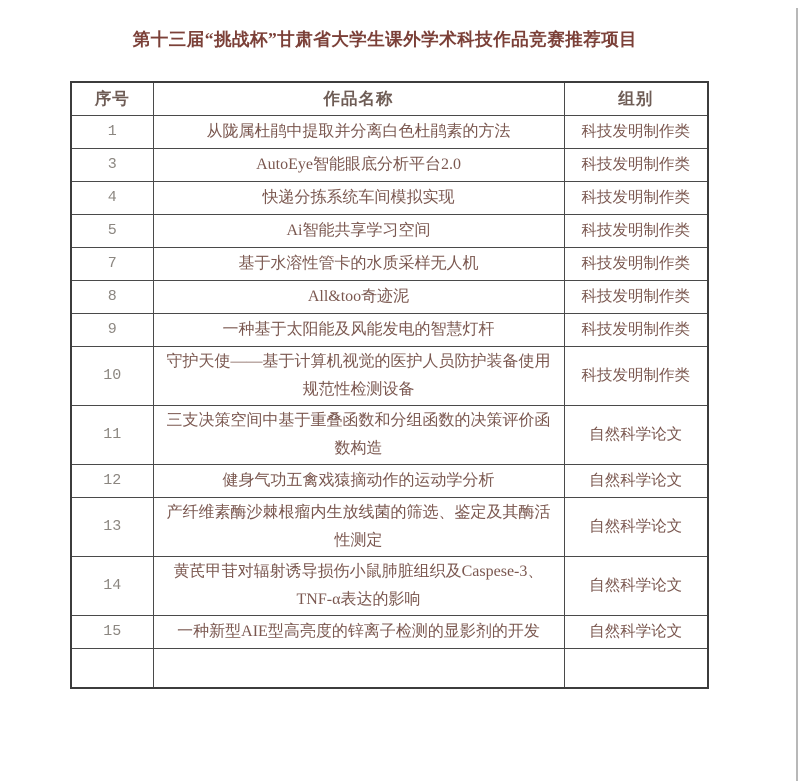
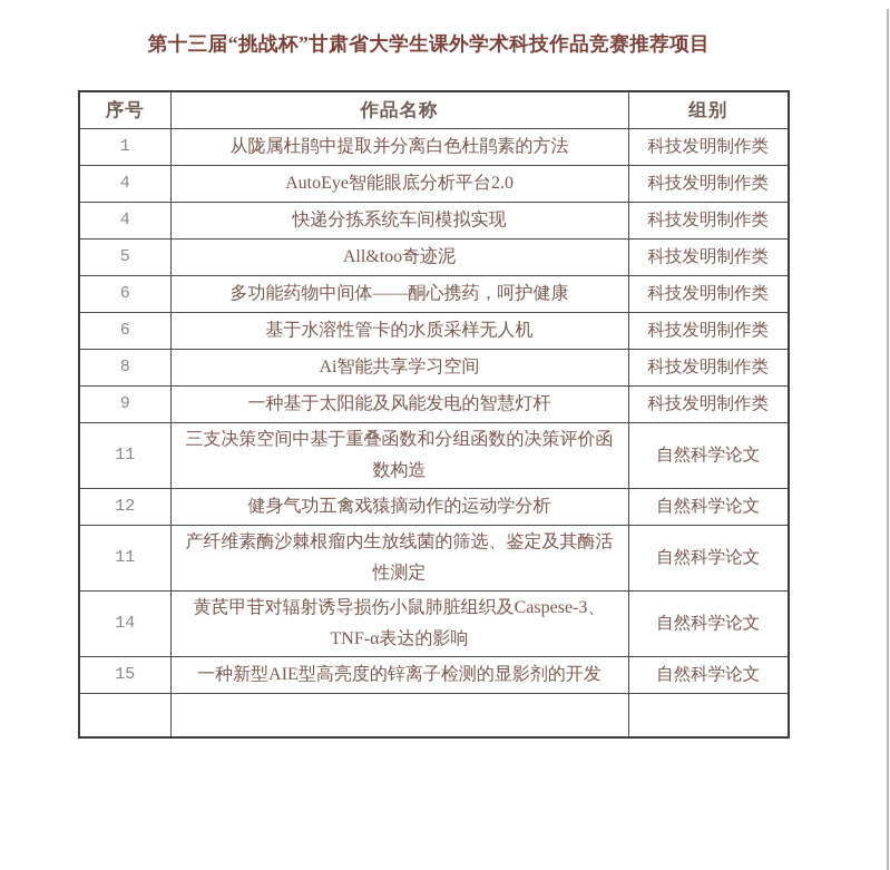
  第十三届“挑战杯”甘肃省大学生课外学术科技作品竞赛推荐项目
  序号	作品名称	组别
  1	从陇属杜鹃中提取并分离白色杜鹃素的方法	科技发明制作类
- 3	AutoEye智能眼底分析平台2.0	科技发明制作类
+ 4	AutoEye智能眼底分析平台2.0	科技发明制作类
  4	快递分拣系统车间模拟实现	科技发明制作类
- 5	Ai智能共享学习空间	科技发明制作类
+ 5	All&too奇迹泥	科技发明制作类
+ 6	多功能药物中间体——酮心携药，呵护健康	科技发明制作类
- 7	基于水溶性管卡的水质采样无人机	科技发明制作类
+ 6	基于水溶性管卡的水质采样无人机	科技发明制作类
- 8	All&too奇迹泥	科技发明制作类
+ 8	Ai智能共享学习空间	科技发明制作类
  9	一种基于太阳能及风能发电的智慧灯杆	科技发明制作类
- 10	守护天使——基于计算机视觉的医护人员防护装备使用规范性检测设备	科技发明制作类
  11	三支决策空间中基于重叠函数和分组函数的决策评价函数构造	自然科学论文
  12	健身气功五禽戏猿摘动作的运动学分析	自然科学论文
- 13	产纤维素酶沙棘根瘤内生放线菌的筛选、鉴定及其酶活性测定	自然科学论文
+ 11	产纤维素酶沙棘根瘤内生放线菌的筛选、鉴定及其酶活性测定	自然科学论文
  14	黄芪甲苷对辐射诱导损伤小鼠肺脏组织及Caspese-3、TNF-α表达的影响	自然科学论文
  15	一种新型AIE型高亮度的锌离子检测的显影剂的开发	自然科学论文
